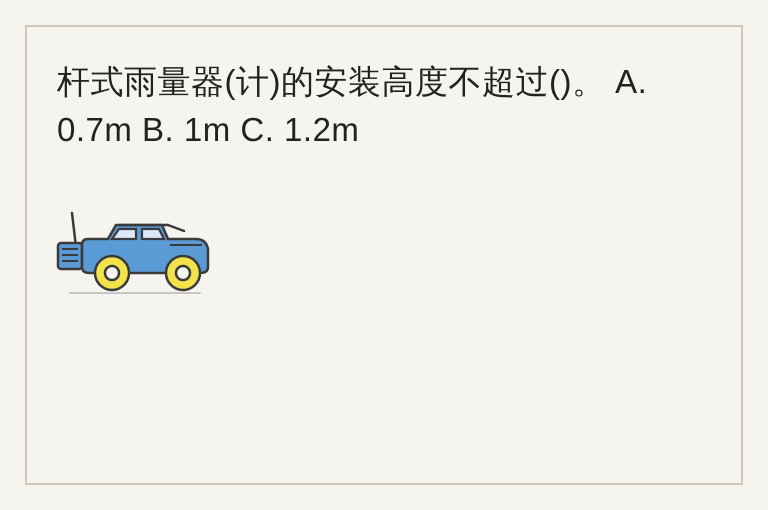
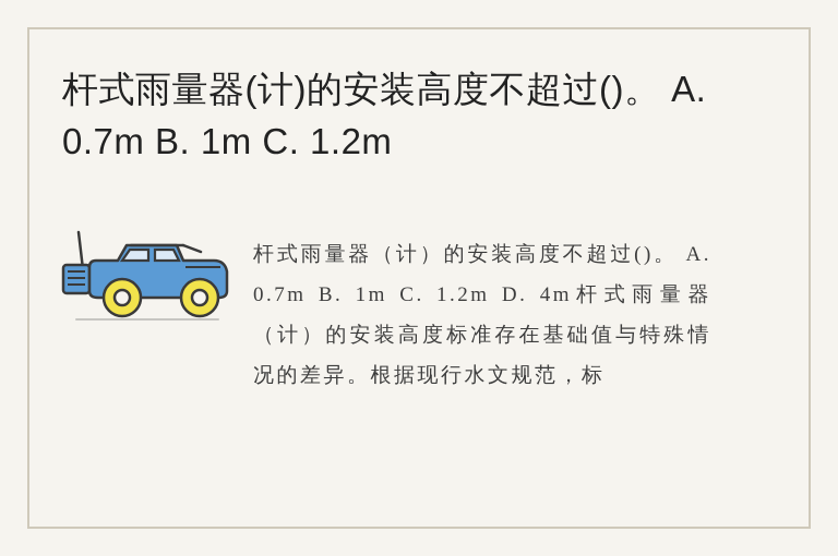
  杆式雨量器(计)的安装高度不超过()。 A. 0.7m B. 1m C. 1.2m
+ 杆式雨量器（计）的安装高度不超过()。 A. 0.7m B. 1m C. 1.2m D. 4m杆式雨量器（计）的安装高度标准存在基础值与特殊情况的差异。根据现行水文规范，标
